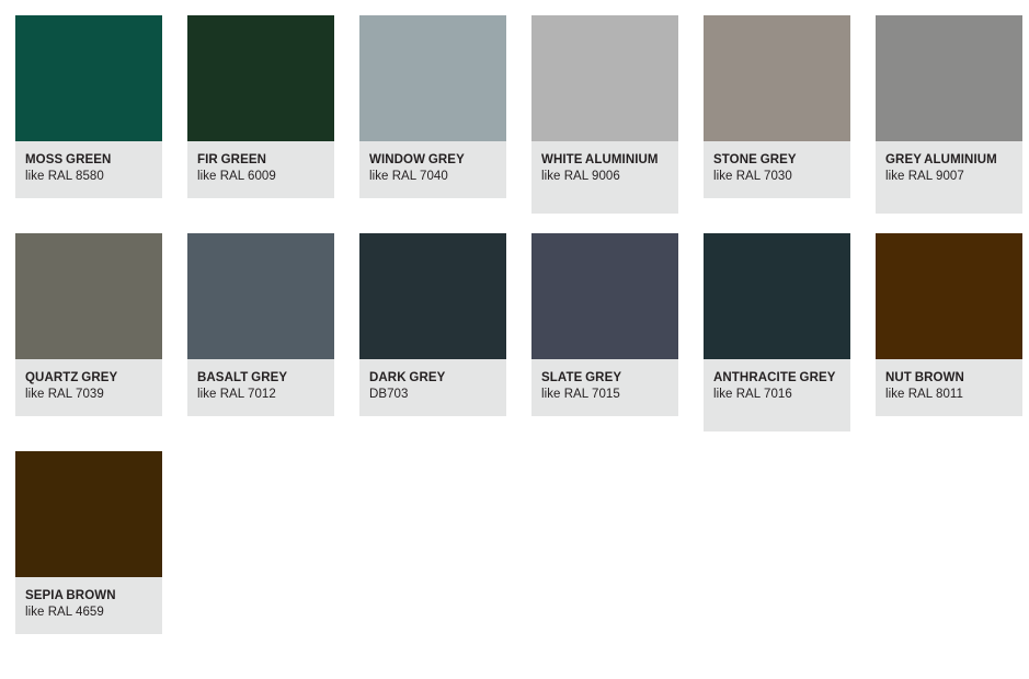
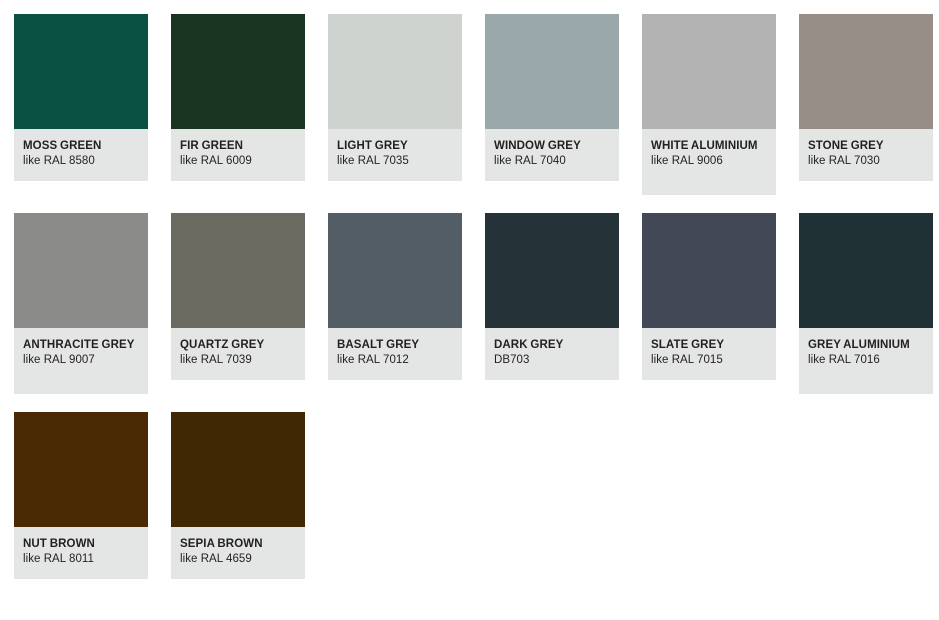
  MOSS GREEN
  like RAL 8580
  FIR GREEN
  like RAL 6009
+ LIGHT GREY
+ like RAL 7035
  WINDOW GREY
  like RAL 7040
  WHITE ALUMINIUM
  like RAL 9006
  STONE GREY
  like RAL 7030
- GREY ALUMINIUM
+ ANTHRACITE GREY
  like RAL 9007
  QUARTZ GREY
  like RAL 7039
  BASALT GREY
  like RAL 7012
  DARK GREY
  DB703
  SLATE GREY
  like RAL 7015
- ANTHRACITE GREY
+ GREY ALUMINIUM
  like RAL 7016
  NUT BROWN
  like RAL 8011
  SEPIA BROWN
  like RAL 4659
